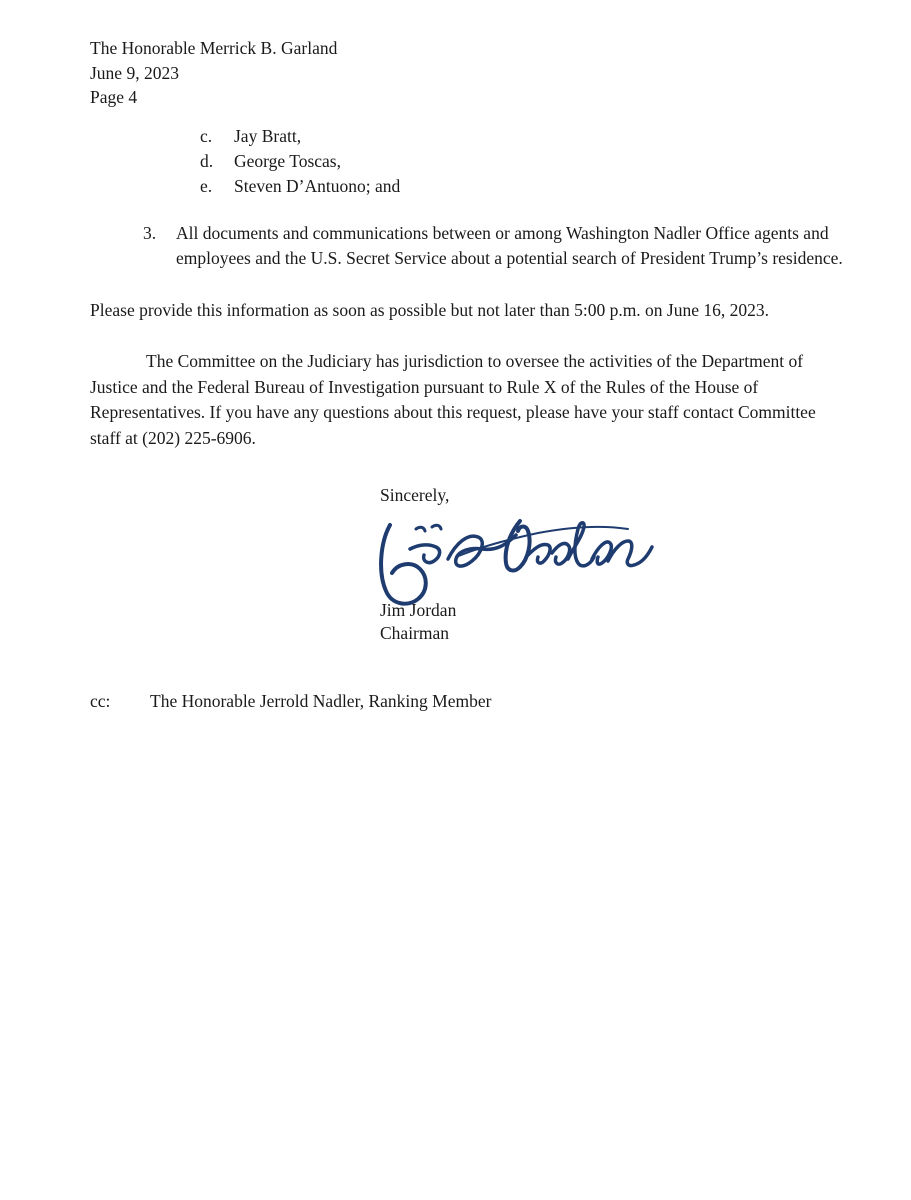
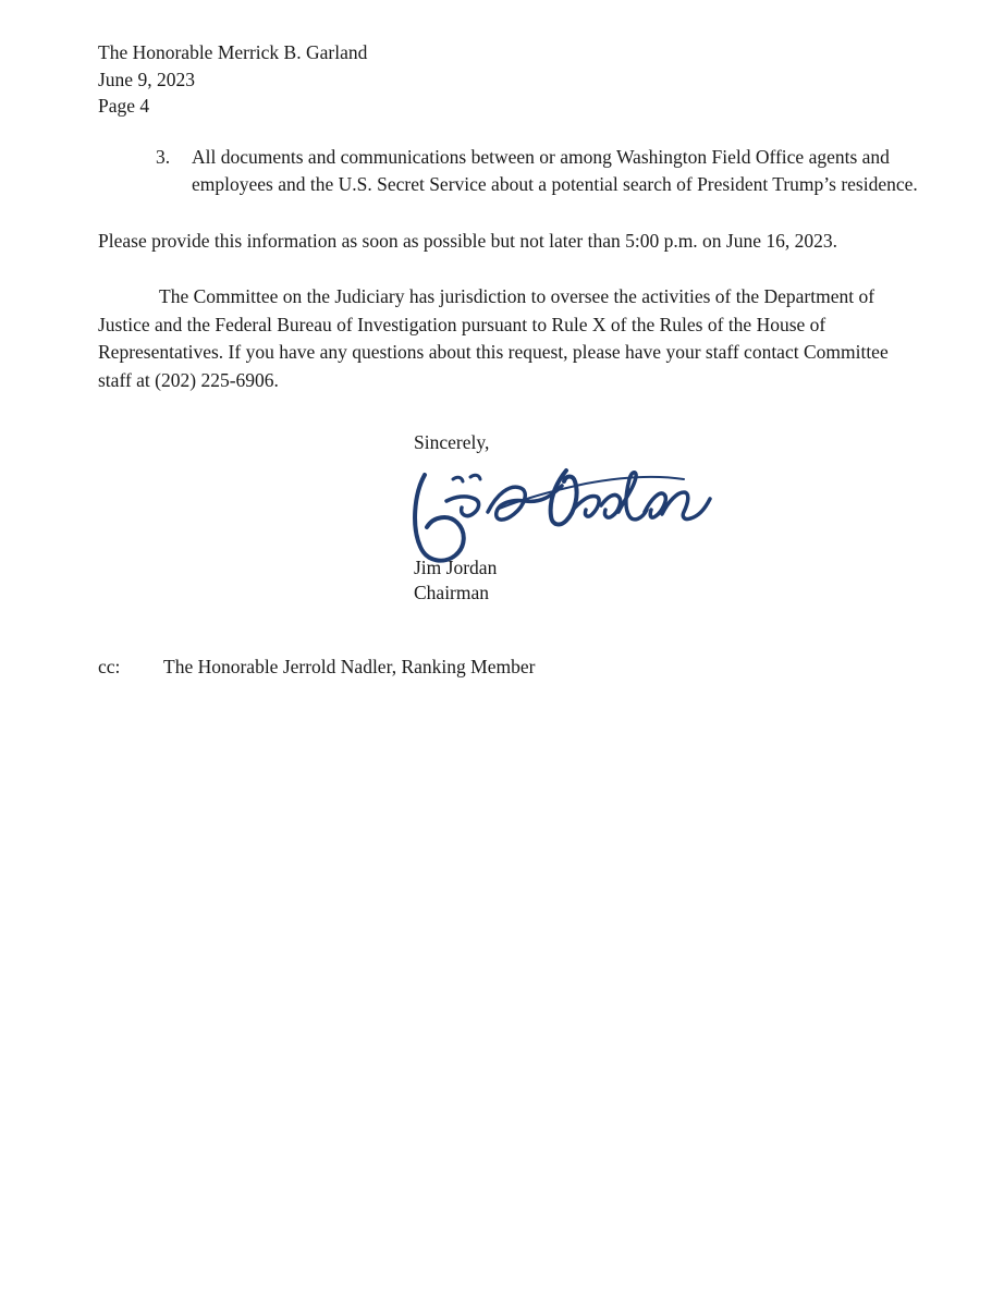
  The Honorable Merrick B. Garland
  June 9, 2023
  Page 4
- c.
- Jay Bratt,
- d.
- George Toscas,
- e.
- Steven D’Antuono; and
  3.
- All documents and communications between or among Washington Nadler Office agents and employees and the U.S. Secret Service about a potential search of President Trump’s residence.
+ All documents and communications between or among Washington Field Office agents and employees and the U.S. Secret Service about a potential search of President Trump’s residence.
  Please provide this information as soon as possible but not later than 5:00 p.m. on June 16, 2023.
  The Committee on the Judiciary has jurisdiction to oversee the activities of the Department of Justice and the Federal Bureau of Investigation pursuant to Rule X of the Rules of the House of Representatives. If you have any questions about this request, please have your staff contact Committee staff at (202) 225-6906.
  Sincerely,
  Jim Jordan
  Chairman
  cc:
  The Honorable Jerrold Nadler, Ranking Member
